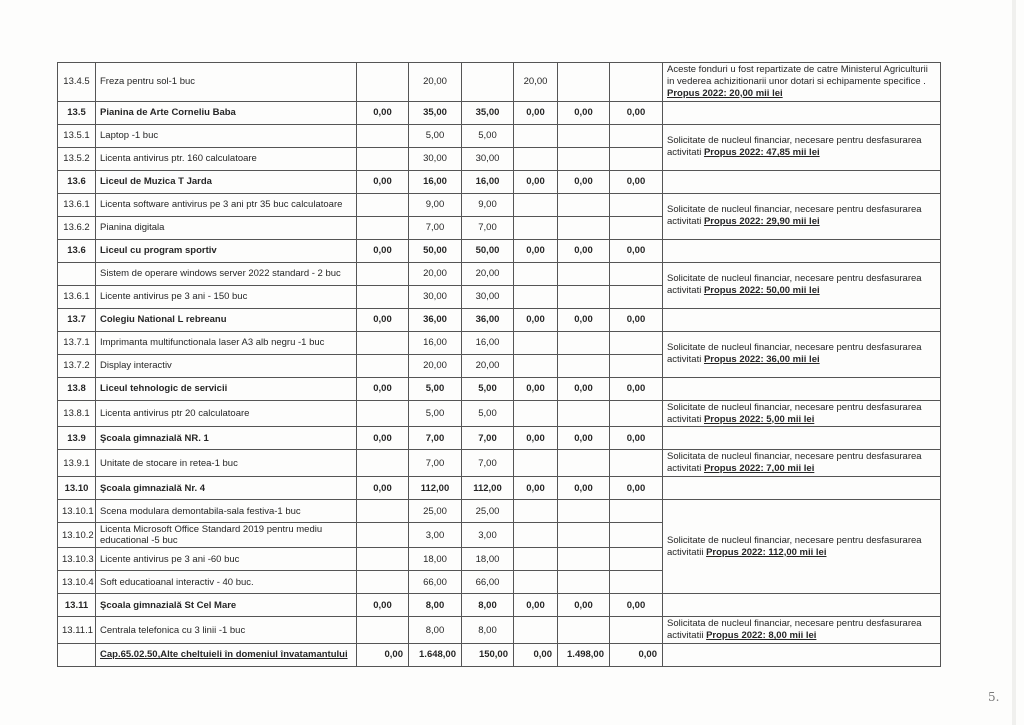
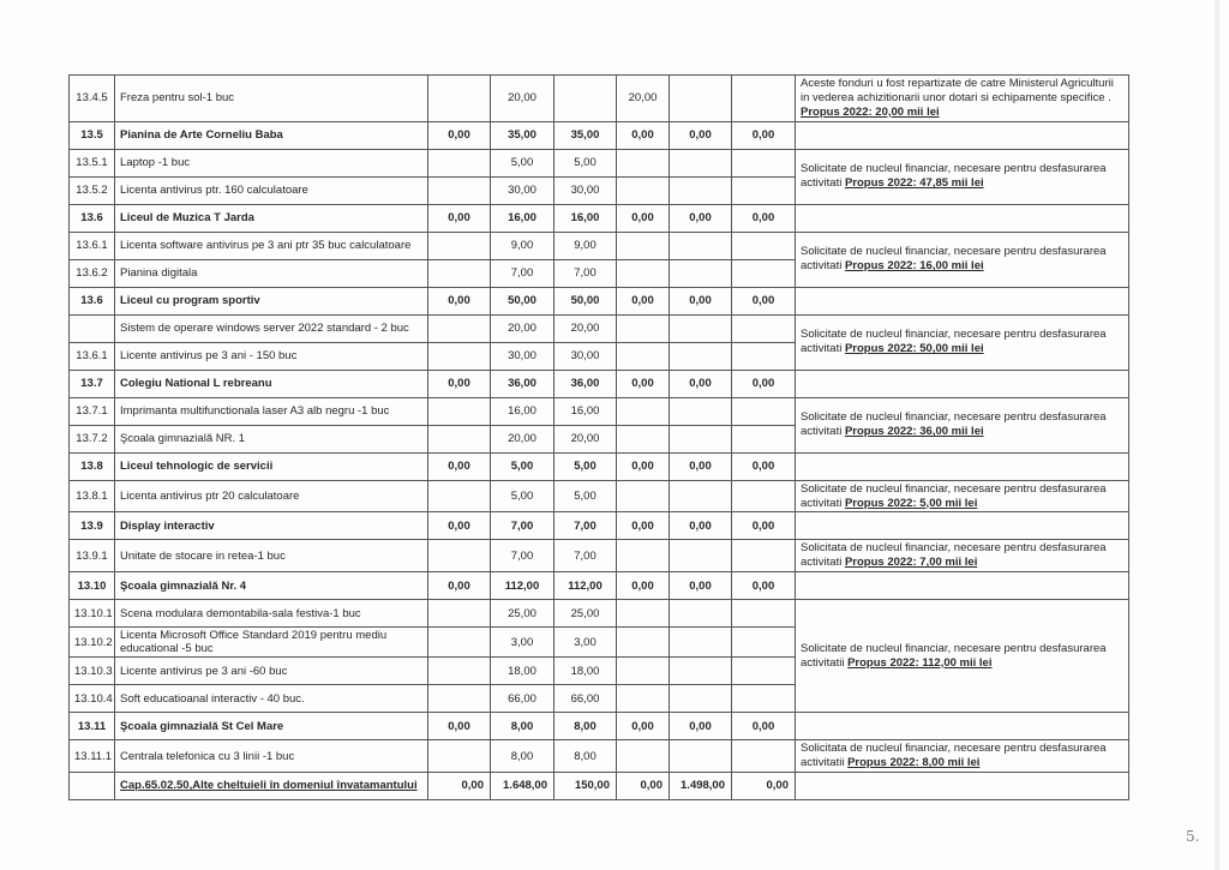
  13.4.5	Freza pentru sol-1 buc		20,00		20,00			Aceste fonduri u fost repartizate de catre Ministerul Agriculturii in vederea achizitionarii unor dotari si echipamente specifice . Propus 2022: 20,00 mii lei
  13.5	Pianina de Arte Corneliu Baba	0,00	35,00	35,00	0,00	0,00	0,00
  13.5.1	Laptop -1 buc		5,00	5,00				Solicitate de nucleul financiar, necesare pentru desfasurarea activitati Propus 2022: 47,85 mii lei
  13.5.2	Licenta antivirus ptr. 160 calculatoare		30,00	30,00
  13.6	Liceul de Muzica T Jarda	0,00	16,00	16,00	0,00	0,00	0,00
- 13.6.1	Licenta software antivirus pe 3 ani ptr 35 buc calculatoare		9,00	9,00				Solicitate de nucleul financiar, necesare pentru desfasurarea activitati Propus 2022: 29,90 mii lei
+ 13.6.1	Licenta software antivirus pe 3 ani ptr 35 buc calculatoare		9,00	9,00				Solicitate de nucleul financiar, necesare pentru desfasurarea activitati Propus 2022: 16,00 mii lei
  13.6.2	Pianina digitala		7,00	7,00
  13.6	Liceul cu program sportiv	0,00	50,00	50,00	0,00	0,00	0,00
  	Sistem de operare windows server 2022 standard - 2 buc		20,00	20,00				Solicitate de nucleul financiar, necesare pentru desfasurarea activitati Propus 2022: 50,00 mii lei
  13.6.1	Licente antivirus pe 3 ani - 150 buc		30,00	30,00
  13.7	Colegiu National L rebreanu	0,00	36,00	36,00	0,00	0,00	0,00
  13.7.1	Imprimanta multifunctionala laser A3 alb negru -1 buc		16,00	16,00				Solicitate de nucleul financiar, necesare pentru desfasurarea activitati Propus 2022: 36,00 mii lei
- 13.7.2	Display interactiv		20,00	20,00
+ 13.7.2	Şcoala gimnazială NR. 1		20,00	20,00
  13.8	Liceul tehnologic de servicii	0,00	5,00	5,00	0,00	0,00	0,00
  13.8.1	Licenta antivirus ptr 20 calculatoare		5,00	5,00				Solicitate de nucleul financiar, necesare pentru desfasurarea activitati Propus 2022: 5,00 mii lei
- 13.9	Şcoala gimnazială NR. 1	0,00	7,00	7,00	0,00	0,00	0,00
+ 13.9	Display interactiv	0,00	7,00	7,00	0,00	0,00	0,00
  13.9.1	Unitate de stocare in retea-1 buc		7,00	7,00				Solicitata de nucleul financiar, necesare pentru desfasurarea activitati Propus 2022: 7,00 mii lei
  13.10	Şcoala gimnazială Nr. 4	0,00	112,00	112,00	0,00	0,00	0,00
  13.10.1	Scena modulara demontabila-sala festiva-1 buc		25,00	25,00				Solicitate de nucleul financiar, necesare pentru desfasurarea activitatii Propus 2022: 112,00 mii lei
  13.10.2	Licenta Microsoft Office Standard 2019 pentru mediu educational -5 buc		3,00	3,00
  13.10.3	Licente antivirus pe 3 ani -60 buc		18,00	18,00
  13.10.4	Soft educatioanal interactiv - 40 buc.		66,00	66,00
  13.11	Şcoala gimnazială St Cel Mare	0,00	8,00	8,00	0,00	0,00	0,00
  13.11.1	Centrala telefonica cu 3 linii -1 buc		8,00	8,00				Solicitata de nucleul financiar, necesare pentru desfasurarea activitatii Propus 2022: 8,00 mii lei
  	Cap.65.02.50,Alte cheltuieli în domeniul învatamantului	0,00	1.648,00	150,00	0,00	1.498,00	0,00
  5.
